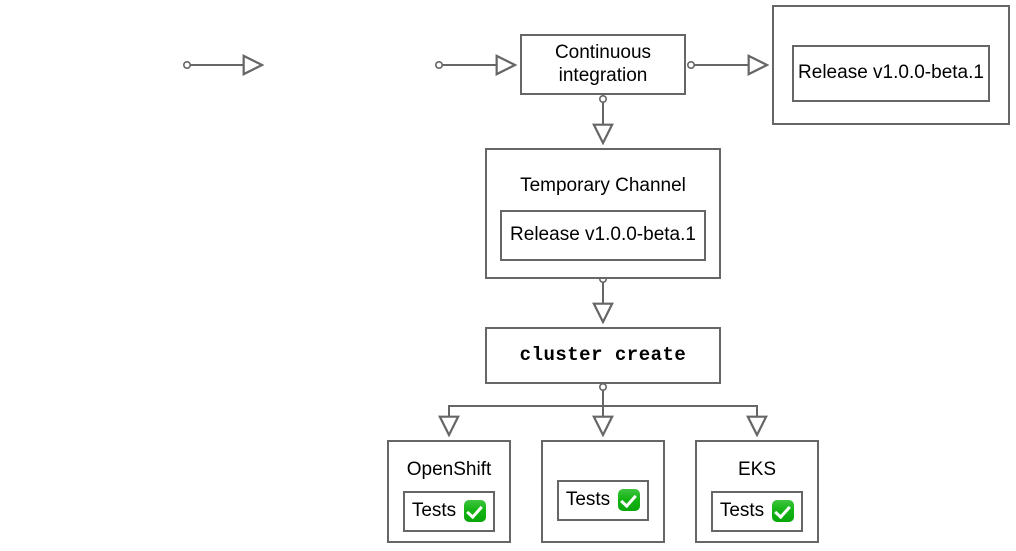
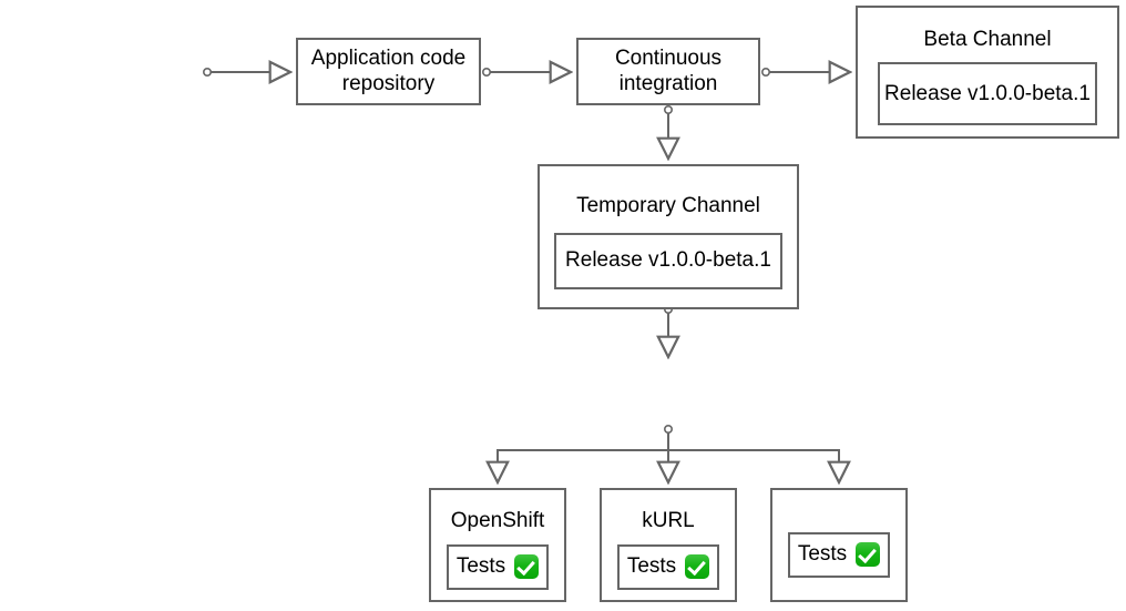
+ Application code
+ repository
  Continuous
  integration
+ Beta Channel
  Release v1.0.0-beta.1
  Temporary Channel
  Release v1.0.0-beta.1
- cluster create
  OpenShift
  Tests
+ kURL
  Tests
- EKS
  Tests
